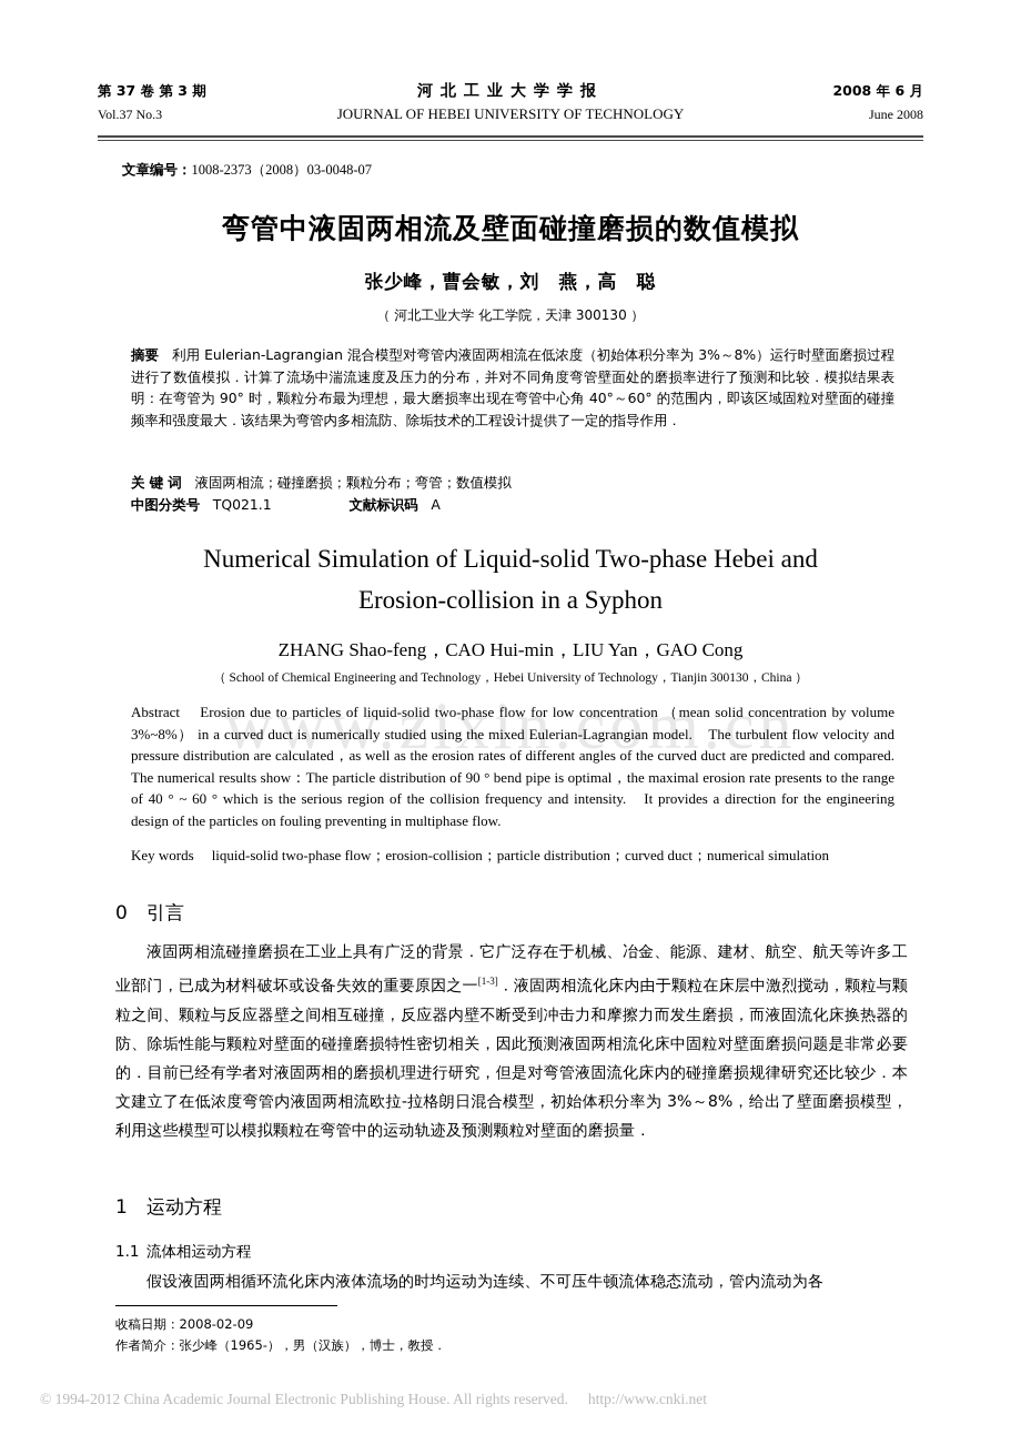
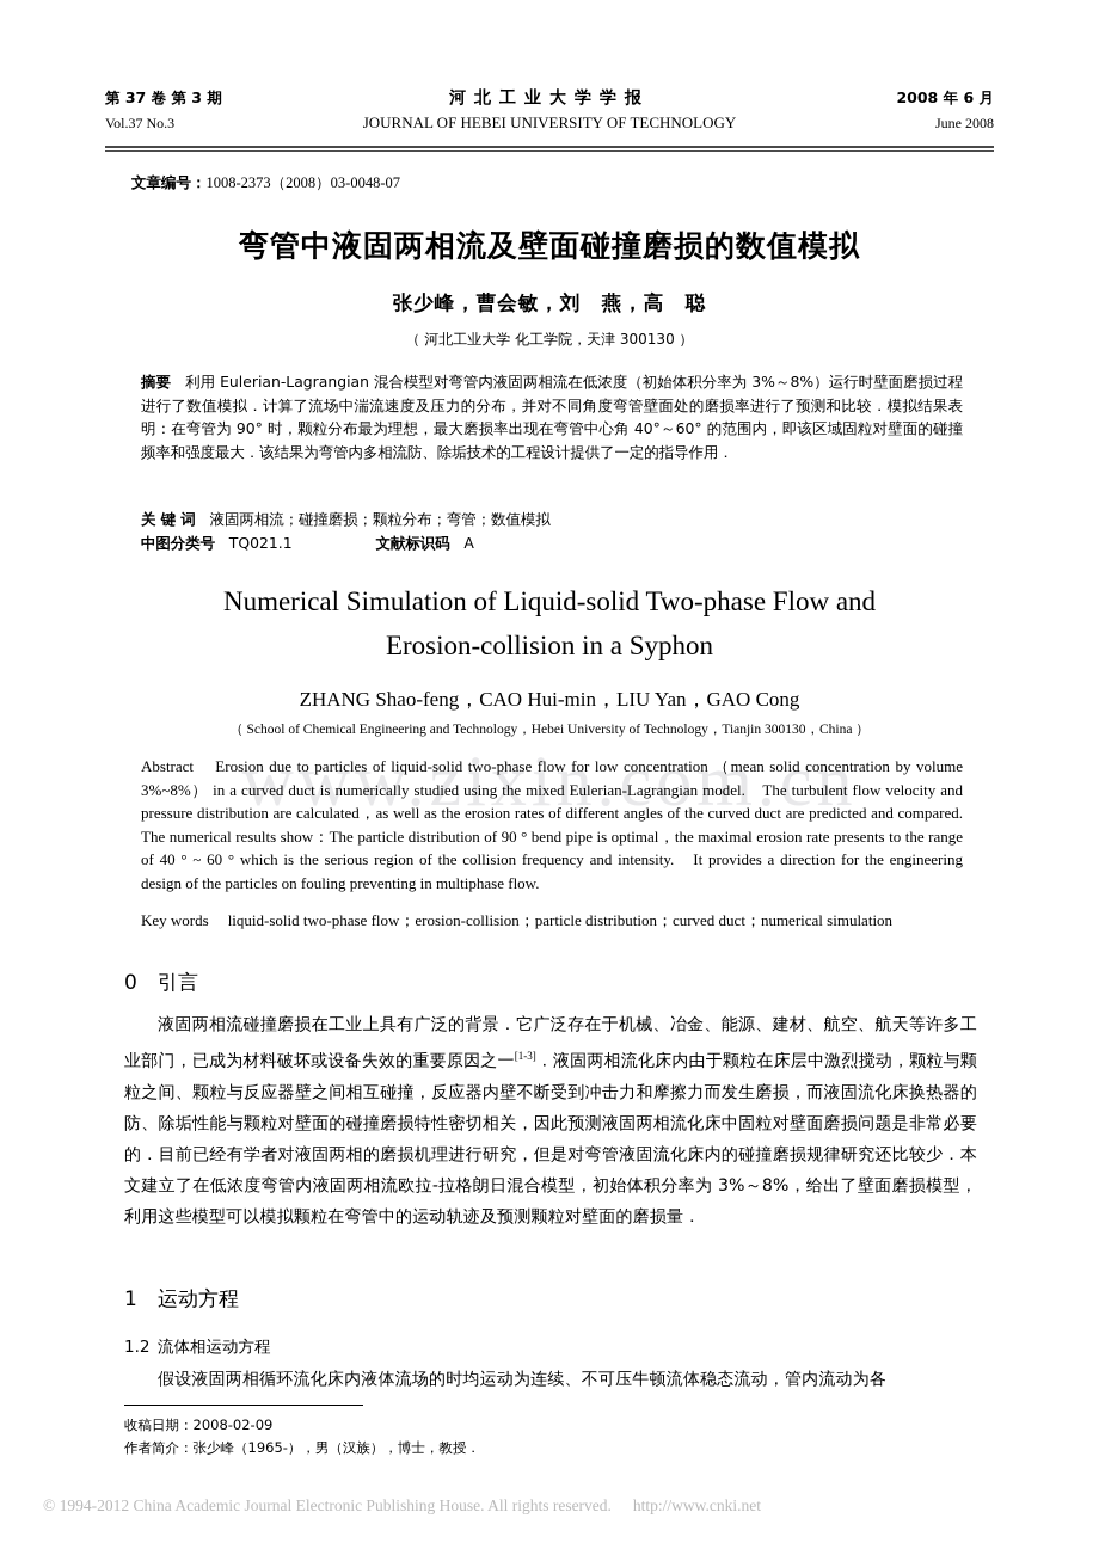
  www.zixin.com.cn
  第 37 卷 第 3 期
  河北工业大学学报
  2008 年 6 月
  Vol.37 No.3
  JOURNAL OF HEBEI UNIVERSITY OF TECHNOLOGY
  June 2008
  文章编号：1008-2373（2008）03-0048-07
  弯管中液固两相流及壁面碰撞磨损的数值模拟
  张少峰，曹会敏，刘 燕，高 聪
  （ 河北工业大学 化工学院，天津 300130 ）
  摘要 利用 Eulerian-Lagrangian 混合模型对弯管内液固两相流在低浓度（初始体积分率为 3%～8%）运行时壁面磨损过程进行了数值模拟．计算了流场中湍流速度及压力的分布，并对不同角度弯管壁面处的磨损率进行了预测和比较．模拟结果表明：在弯管为 90° 时，颗粒分布最为理想，最大磨损率出现在弯管中心角 40°～60° 的范围内，即该区域固粒对壁面的碰撞频率和强度最大．该结果为弯管内多相流防、除垢技术的工程设计提供了一定的指导作用．
  关 键 词 液固两相流；碰撞磨损；颗粒分布；弯管；数值模拟
  中图分类号 TQ021.1 文献标识码 A
- Numerical Simulation of Liquid-solid Two-phase Hebei and
+ Numerical Simulation of Liquid-solid Two-phase Flow and
  Erosion-collision in a Syphon
  ZHANG Shao-feng，CAO Hui-min，LIU Yan，GAO Cong
  （ School of Chemical Engineering and Technology，Hebei University of Technology，Tianjin 300130，China ）
  Abstract Erosion due to particles of liquid-solid two-phase flow for low concentration （mean solid concentration by volume 3%~8%） in a curved duct is numerically studied using the mixed Eulerian-Lagrangian model. The turbulent flow velocity and pressure distribution are calculated，as well as the erosion rates of different angles of the curved duct are predicted and compared. The numerical results show：The particle distribution of 90 ° bend pipe is optimal，the maximal erosion rate presents to the range of 40 ° ~ 60 ° which is the serious region of the collision frequency and intensity. It provides a direction for the engineering design of the particles on fouling preventing in multiphase flow.
  Key words liquid-solid two-phase flow；erosion-collision；particle distribution；curved duct；numerical simulation
  0 引言
  液固两相流碰撞磨损在工业上具有广泛的背景．它广泛存在于机械、冶金、能源、建材、航空、航天等许多工业部门，已成为材料破坏或设备失效的重要原因之一[1-3]．液固两相流化床内由于颗粒在床层中激烈搅动，颗粒与颗粒之间、颗粒与反应器壁之间相互碰撞，反应器内壁不断受到冲击力和摩擦力而发生磨损，而液固流化床换热器的防、除垢性能与颗粒对壁面的碰撞磨损特性密切相关，因此预测液固两相流化床中固粒对壁面磨损问题是非常必要的．目前已经有学者对液固两相的磨损机理进行研究，但是对弯管液固流化床内的碰撞磨损规律研究还比较少．本文建立了在低浓度弯管内液固两相流欧拉-拉格朗日混合模型，初始体积分率为 3%～8%，给出了壁面磨损模型，利用这些模型可以模拟颗粒在弯管中的运动轨迹及预测颗粒对壁面的磨损量．
  1 运动方程
- 1.1 流体相运动方程
+ 1.2 流体相运动方程
  假设液固两相循环流化床内液体流场的时均运动为连续、不可压牛顿流体稳态流动，管内流动为各
  收稿日期：2008-02-09
  作者简介：张少峰（1965-），男（汉族），博士，教授．
  © 1994-2012 China Academic Journal Electronic Publishing House. All rights reserved. http://www.cnki.net
